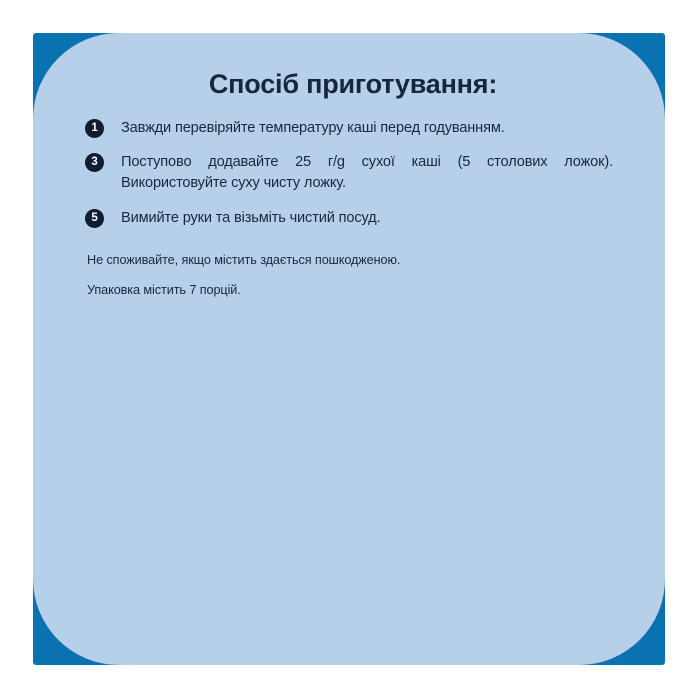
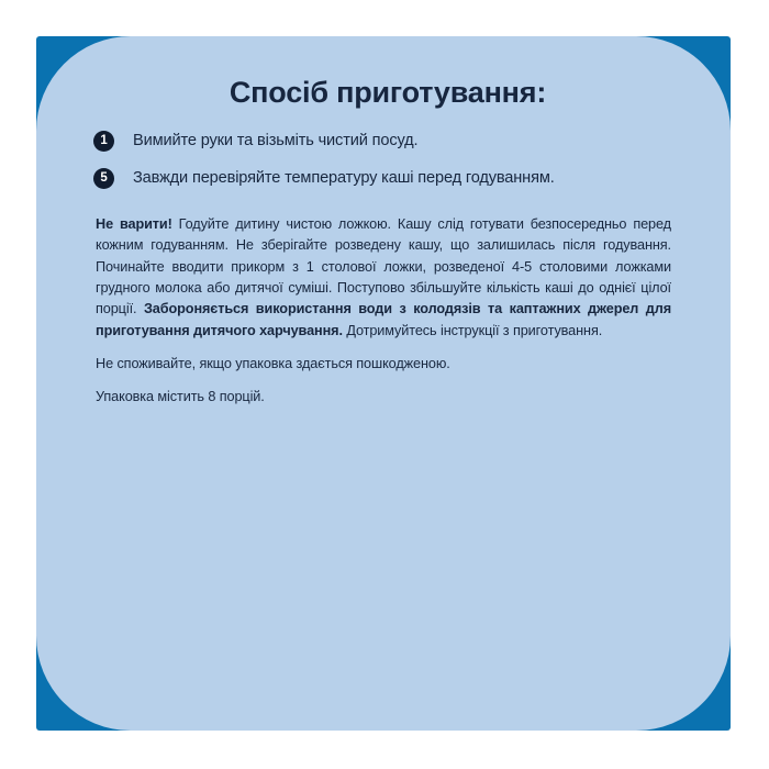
  Спосіб приготування:
  1
- Завжди перевіряйте температуру каші перед годуванням.
+ Вимийте руки та візьміть чистий посуд.
- 3
- Поступово додавайте 25 г/g сухої каші (5 столових ложок). Використовуйте суху чисту ложку.
  5
- Вимийте руки та візьміть чистий посуд.
+ Завжди перевіряйте температуру каші перед годуванням.
+ Не варити! Годуйте дитину чистою ложкою. Кашу слід готувати безпосередньо перед кожним годуванням. Не зберігайте розведену кашу, що залишилась після годування. Починайте вводити прикорм з 1 столової ложки, розведеної 4-5 столовими ложками грудного молока або дитячої суміші. Поступово збільшуйте кількість каші до однієї цілої порції. Забороняється використання води з колодязів та каптажних джерел для приготування дитячого харчування. Дотримуйтесь інструкції з приготування.
- Не споживайте, якщо містить здається пошкодженою.
+ Не споживайте, якщо упаковка здається пошкодженою.
- Упаковка містить 7 порцій.
+ Упаковка містить 8 порцій.
